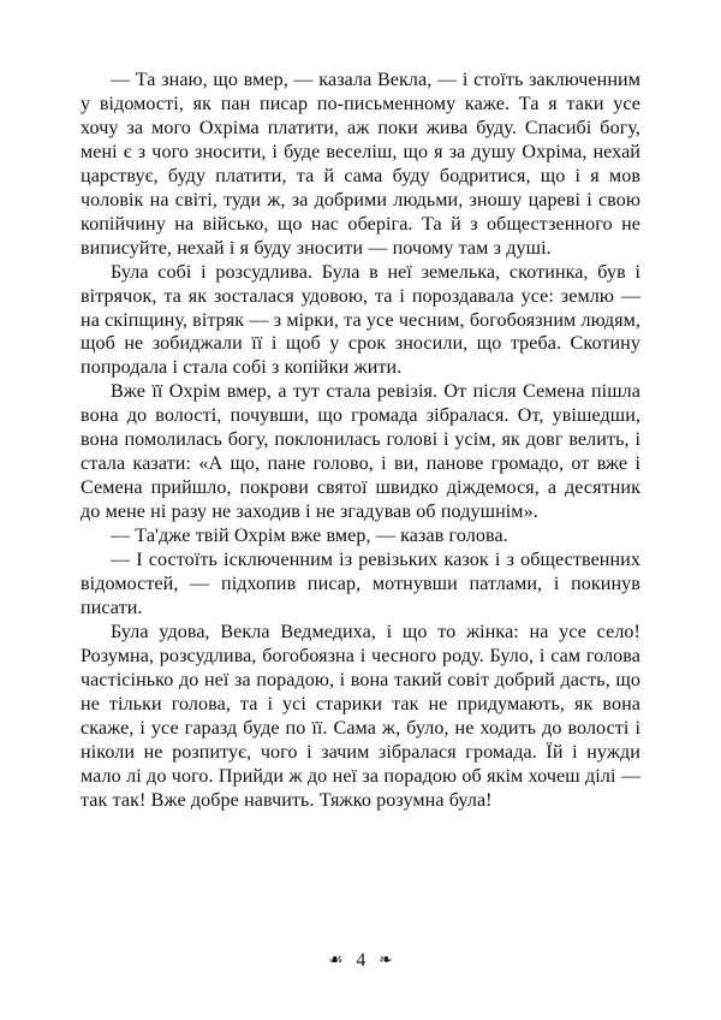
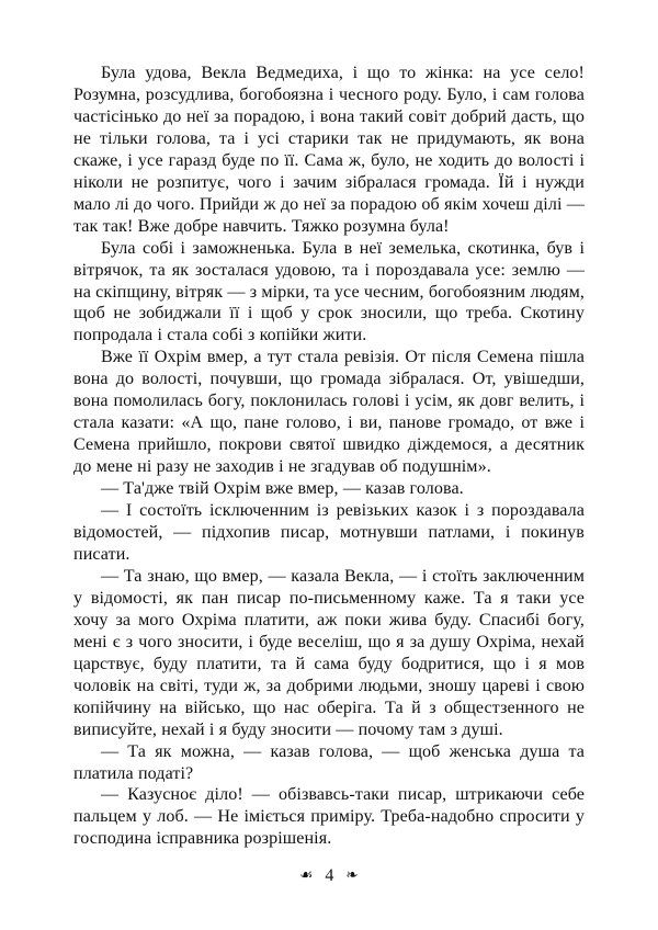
- — Та знаю, що вмер, — казала Векла, — і стоїть заключенним у відомості, як пан писар по-письменному каже. Та я таки усе хочу за мого Охріма платити, аж поки жива буду. Спасибі богу, мені є з чого зносити, і буде веселіш, що я за душу Охріма, нехай царствує, буду платити, та й сама буду бодритися, що і я мов чоловік на світі, туди ж, за добрими людьми, зношу цареві і свою копійчину на військо, що нас оберіга. Та й з общестзенного не виписуйте, нехай і я буду зносити — почому там з душі.
+ Була удова, Векла Ведмедиха, і що то жінка: на усе село! Розумна, розсудлива, богобоязна і чесного роду. Було, і сам голова частісінько до неї за порадою, і вона такий совіт добрий дасть, що не тільки голова, та і усі старики так не придумають, як вона скаже, і усе гаразд буде по її. Сама ж, було, не ходить до волості і ніколи не розпитує, чого і зачим зібралася громада. Їй і нужди мало лі до чого. Прийди ж до неї за порадою об якім хочеш ділі — так так! Вже добре навчить. Тяжко розумна була!
- Була собі і розсудлива. Була в неї земелька, скотинка, був і вітрячок, та як зосталася удовою, та і пороздавала усе: землю — на скіпщину, вітряк — з мірки, та усе чесним, богобоязним людям, щоб не зобиджали її і щоб у срок зносили, що треба. Скотину попродала і стала собі з копійки жити.
+ Була собі і заможненька. Була в неї земелька, скотинка, був і вітрячок, та як зосталася удовою, та і пороздавала усе: землю — на скіпщину, вітряк — з мірки, та усе чесним, богобоязним людям, щоб не зобиджали її і щоб у срок зносили, що треба. Скотину попродала і стала собі з копійки жити.
  Вже її Охрім вмер, а тут стала ревізія. От після Семена пішла вона до волості, почувши, що громада зібралася. От, увішедши, вона помолилась богу, поклонилась голові і усім, як довг велить, і стала казати: «А що, пане голово, і ви, панове громадо, от вже і Семена прийшло, покрови святої швидко діждемося, а десятник до мене ні разу не заходив і не згадував об подушнім».
  — Та'дже твій Охрім вже вмер, — казав голова.
- — І состоїть ісключенним із ревізьких казок і з общественних відомостей, — підхопив писар, мотнувши патлами, і покинув писати.
+ — І состоїть ісключенним із ревізьких казок і з пороздавала відомостей, — підхопив писар, мотнувши патлами, і покинув писати.
- Була удова, Векла Ведмедиха, і що то жінка: на усе село! Розумна, розсудлива, богобоязна і чесного роду. Було, і сам голова частісінько до неї за порадою, і вона такий совіт добрий дасть, що не тільки голова, та і усі старики так не придумають, як вона скаже, і усе гаразд буде по її. Сама ж, було, не ходить до волості і ніколи не розпитує, чого і зачим зібралася громада. Їй і нужди мало лі до чого. Прийди ж до неї за порадою об якім хочеш ділі — так так! Вже добре навчить. Тяжко розумна була!
+ — Та знаю, що вмер, — казала Векла, — і стоїть заключенним у відомості, як пан писар по-письменному каже. Та я таки усе хочу за мого Охріма платити, аж поки жива буду. Спасибі богу, мені є з чого зносити, і буде веселіш, що я за душу Охріма, нехай царствує, буду платити, та й сама буду бодритися, що і я мов чоловік на світі, туди ж, за добрими людьми, зношу цареві і свою копійчину на військо, що нас оберіга. Та й з общестзенного не виписуйте, нехай і я буду зносити — почому там з душі.
+ — Та як можна, — казав голова, — щоб женська душа та платила податі?
+ — Казусноє діло! — обізвавсь-таки писар, штрикаючи себе пальцем у лоб. — Не імієтьcя приміру. Треба-надобно спросити у господина ісправника розрішенія.
  ☙ 4 ❧
